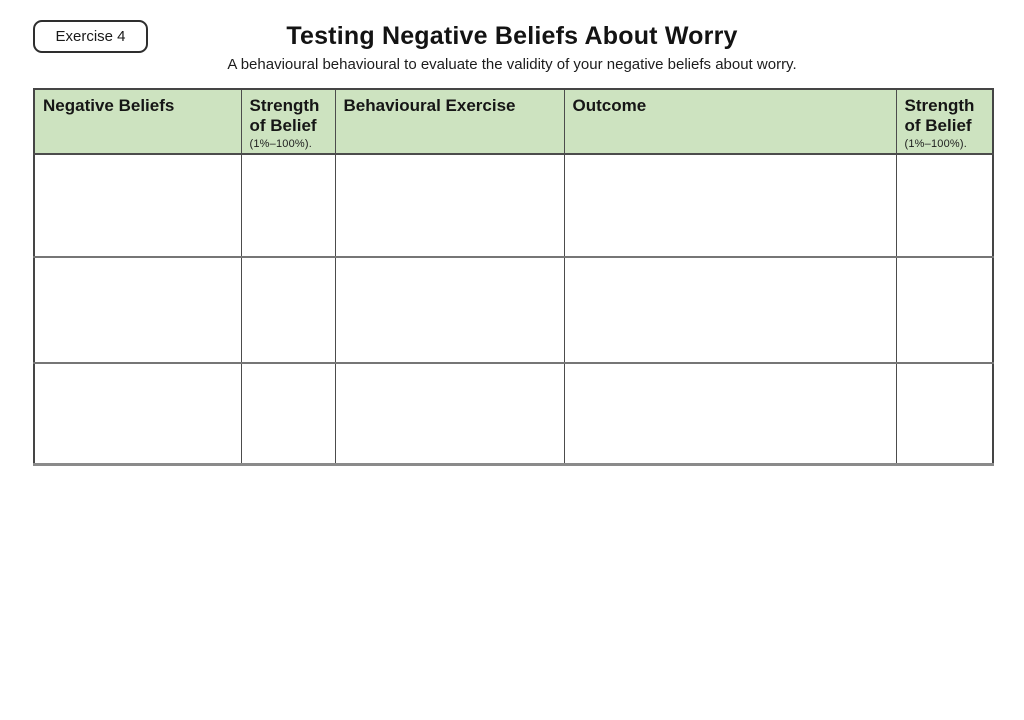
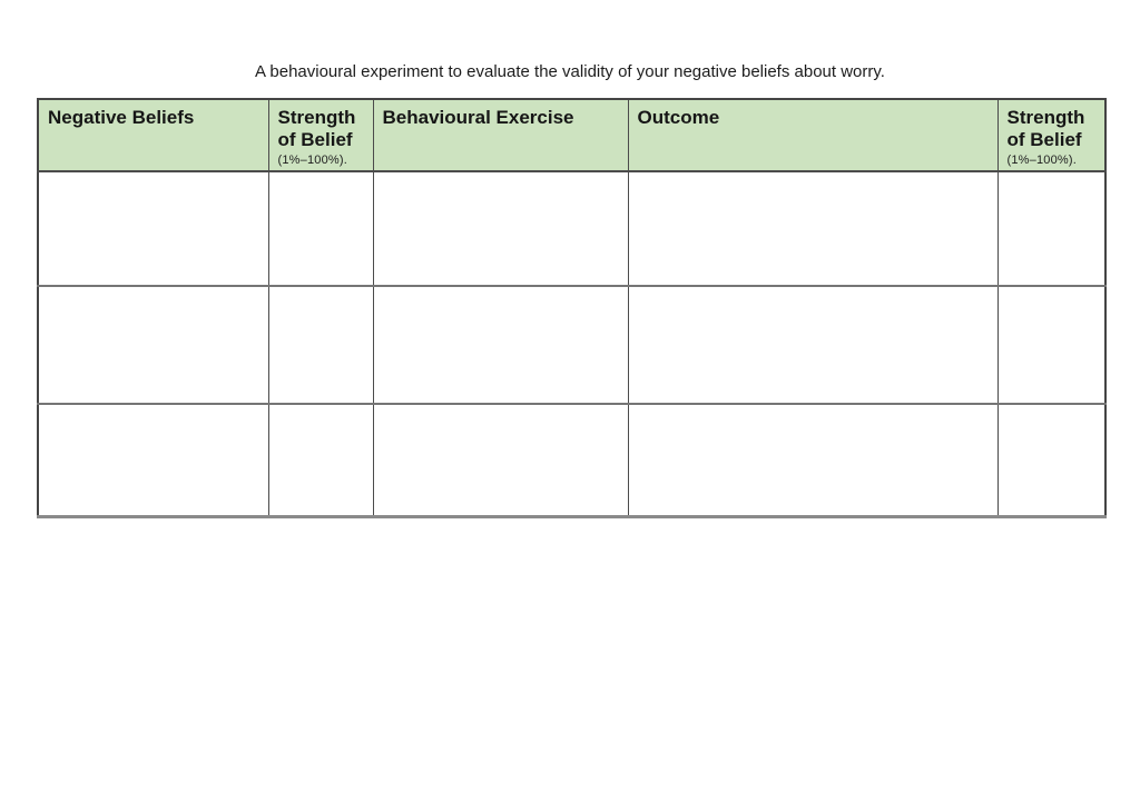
- Exercise 4
- Testing Negative Beliefs About Worry
- A behavioural behavioural to evaluate the validity of your negative beliefs about worry.
+ A behavioural experiment to evaluate the validity of your negative beliefs about worry.
  Negative Beliefs	Strength of Belief (1%–100%).	Behavioural Exercise	Outcome	Strength of Belief (1%–100%).
